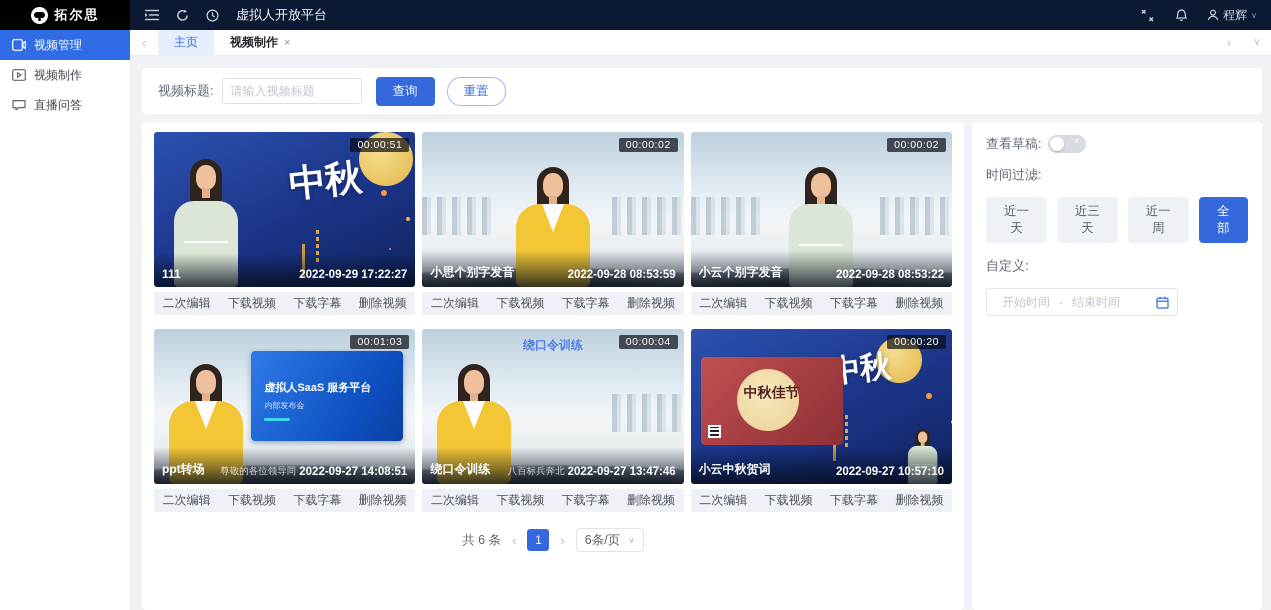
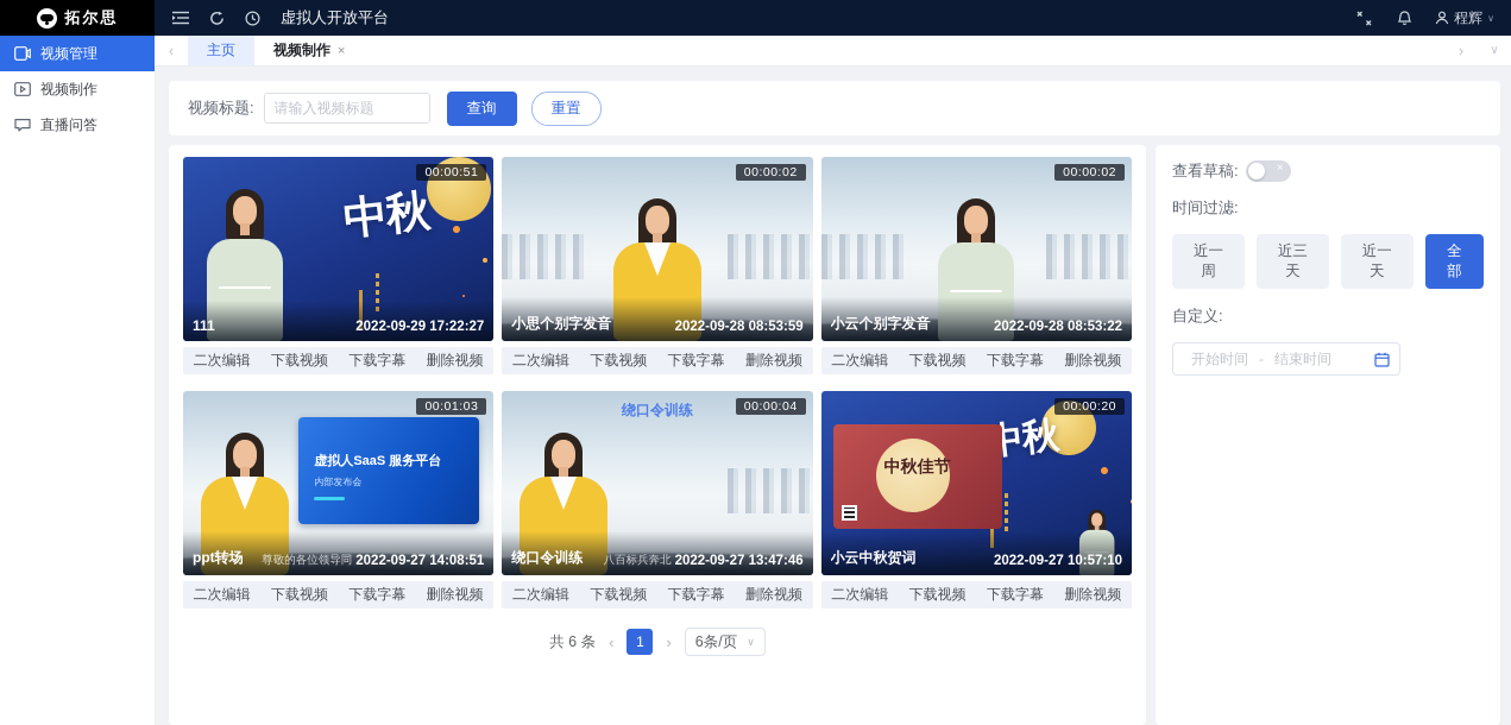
  拓尔思
  虚拟人开放平台
  程辉
  ∨
  视频管理
  视频制作
  直播问答
  ‹
  主页
  视频制作
  ×
  ›
  ∨
  视频标题:
  请输入视频标题
  查询
  重置
  00:00:51
  111
  2022-09-29 17:22:27
  二次编辑
  下载视频
  下载字幕
  删除视频
  00:00:02
  小思个别字发音
  2022-09-28 08:53:59
  二次编辑
  下载视频
  下载字幕
  删除视频
  00:00:02
  小云个别字发音
  2022-09-28 08:53:22
  二次编辑
  下载视频
  下载字幕
  删除视频
  虚拟人SaaS 服务平台
  内部发布会
  00:01:03
  ppt转场
  尊敬的各位领导同
  2022-09-27 14:08:51
  二次编辑
  下载视频
  下载字幕
  删除视频
  绕口令训练
  00:00:04
  绕口令训练
  八百标兵奔北
  2022-09-27 13:47:46
  二次编辑
  下载视频
  下载字幕
  删除视频
  中秋佳节
  00:00:20
  小云中秋贺词
  2022-09-27 10:57:10
  二次编辑
  下载视频
  下载字幕
  删除视频
  共 6 条
  ‹
  1
  ›
  6条/页
  ∨
  查看草稿:
  ×
  时间过滤:
- 近一天
+ 近一周
  近三天
- 近一周
+ 近一天
  全部
  自定义:
  开始时间
  -
  结束时间
